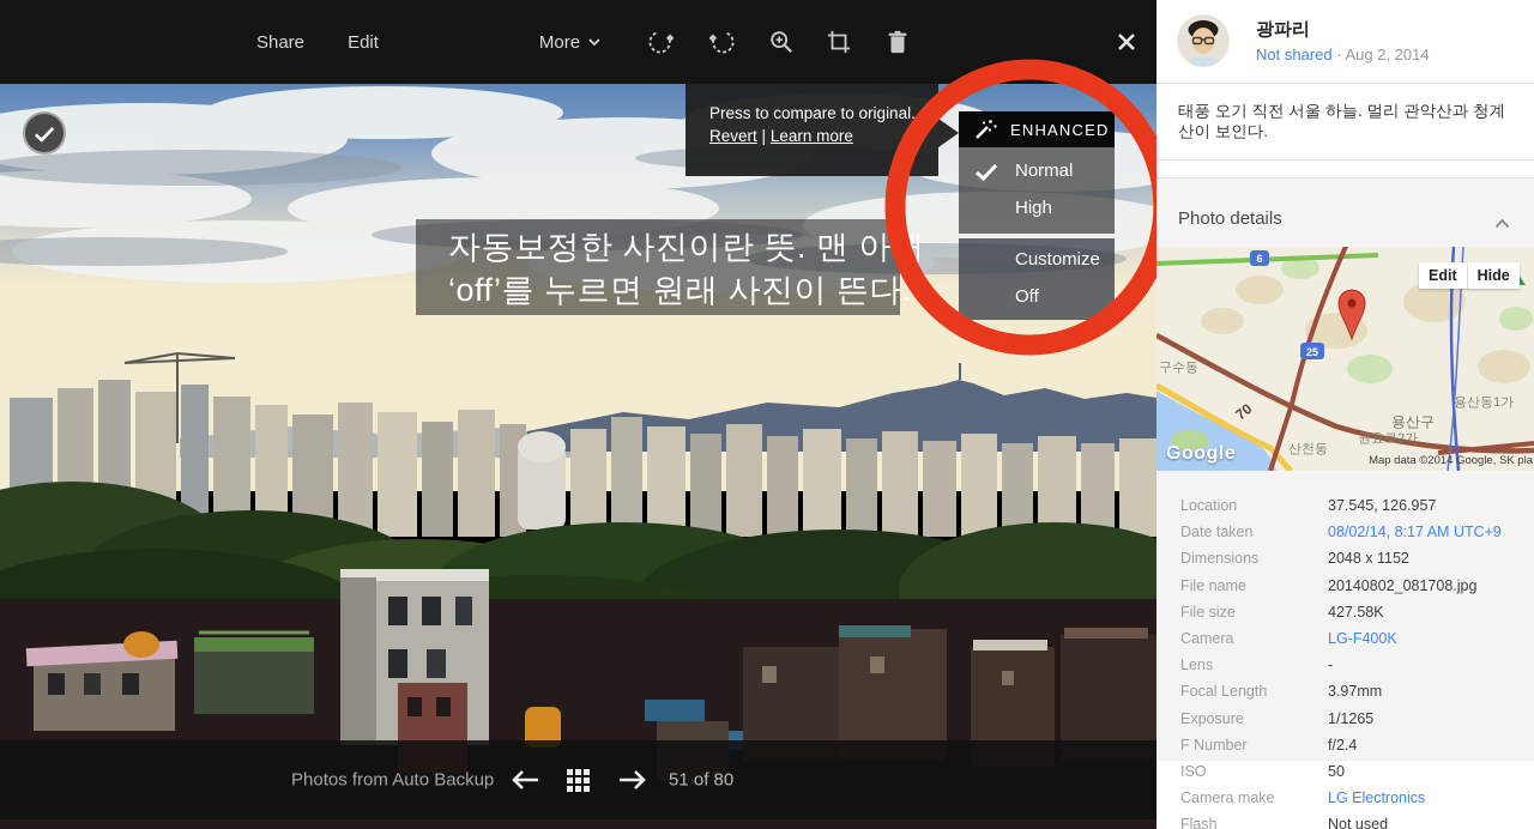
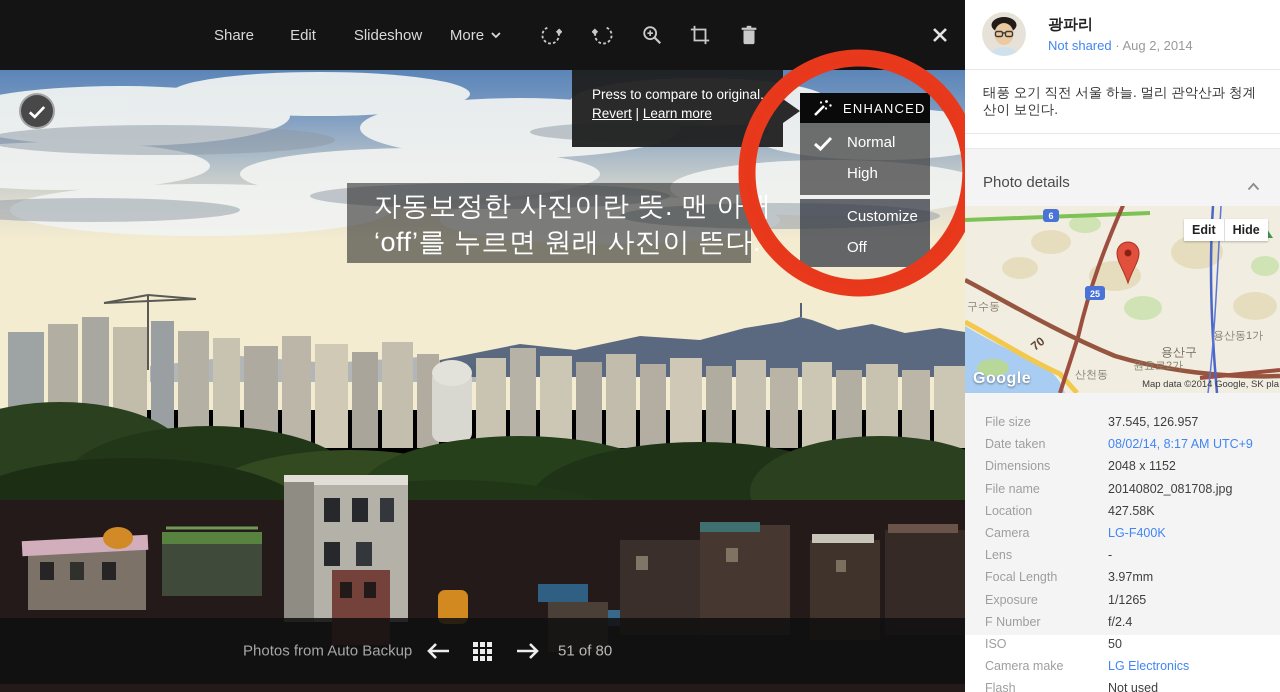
  Share
  Edit
+ Slideshow
  More
  Press to compare to original.
  Revert | Learn more
  자동보정한 사진이란 뜻. 맨 아
  ‘off’를 누르면 원래 사진이 뜬다
  ENHANCED
  Normal
  High
  Customize
  Off
  Photos from Auto Backup
  51 of 80
  광파리
  Not shared · Aug 2, 2014
  태풍 오기 직전 서울 하늘. 멀리 관악산과 청계산이 보인다.
  Photo details
  6
  25
  구수동
  산천동
  원효로2가
  용산구
  용산동1가
  Edit
  Hide
  Google
  Map data ©2014 Google, SK pla
- Location
+ File size
  37.545, 126.957
  Date taken
  08/02/14, 8:17 AM UTC+9
  Dimensions
  2048 x 1152
  File name
  20140802_081708.jpg
- File size
+ Location
  427.58K
  Camera
  LG-F400K
  Lens
  -
  Focal Length
  3.97mm
  Exposure
  1/1265
  F Number
  f/2.4
  ISO
  50
  Camera make
  LG Electronics
  Flash
  Not used
